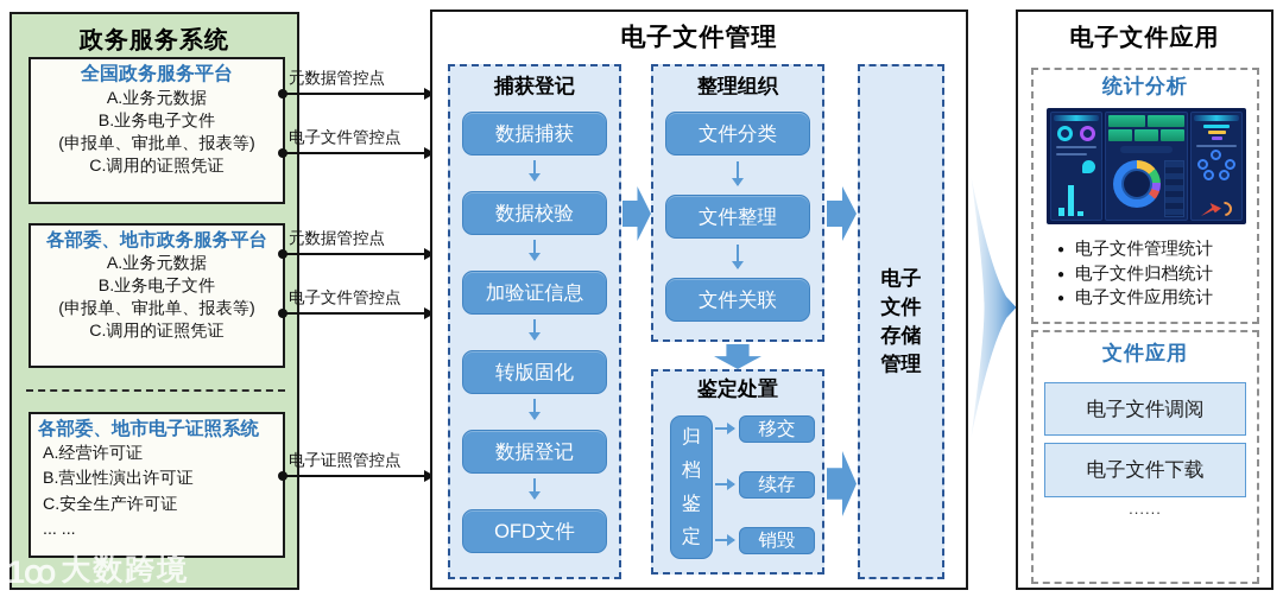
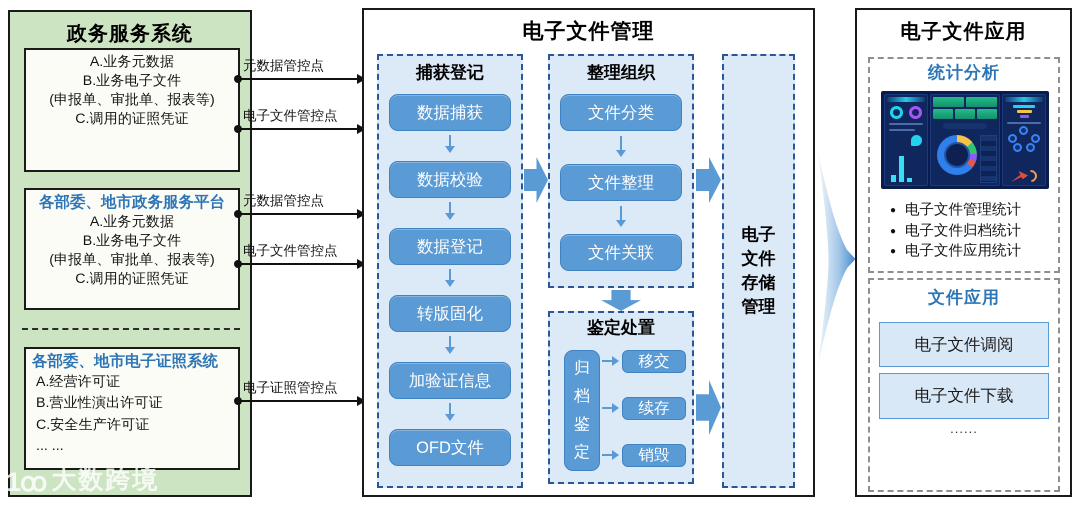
  政务服务系统
- 全国政务服务平台
  A.业务元数据
  B.业务电子文件
  (申报单、审批单、报表等)
  C.调用的证照凭证
  各部委、地市政务服务平台
  A.业务元数据
  B.业务电子文件
  (申报单、审批单、报表等)
  C.调用的证照凭证
  各部委、地市电子证照系统
  A.经营许可证
  B.营业性演出许可证
  C.安全生产许可证
  ... ...
  1ꝏ
  大数跨境
  元数据管控点
  电子文件管控点
  元数据管控点
  电子文件管控点
  电子证照管控点
  电子文件管理
  捕获登记
  数据捕获
  数据校验
- 加验证信息
+ 数据登记
  转版固化
- 数据登记
+ 加验证信息
  OFD文件
  整理组织
  文件分类
  文件整理
  文件关联
  鉴定处置
  归档鉴定
  移交
  续存
  销毁
  电子
  文件
  存储
  管理
  电子文件应用
  统计分析
  电子文件管理统计
  电子文件归档统计
  电子文件应用统计
  文件应用
  电子文件调阅
  电子文件下载
  ......
